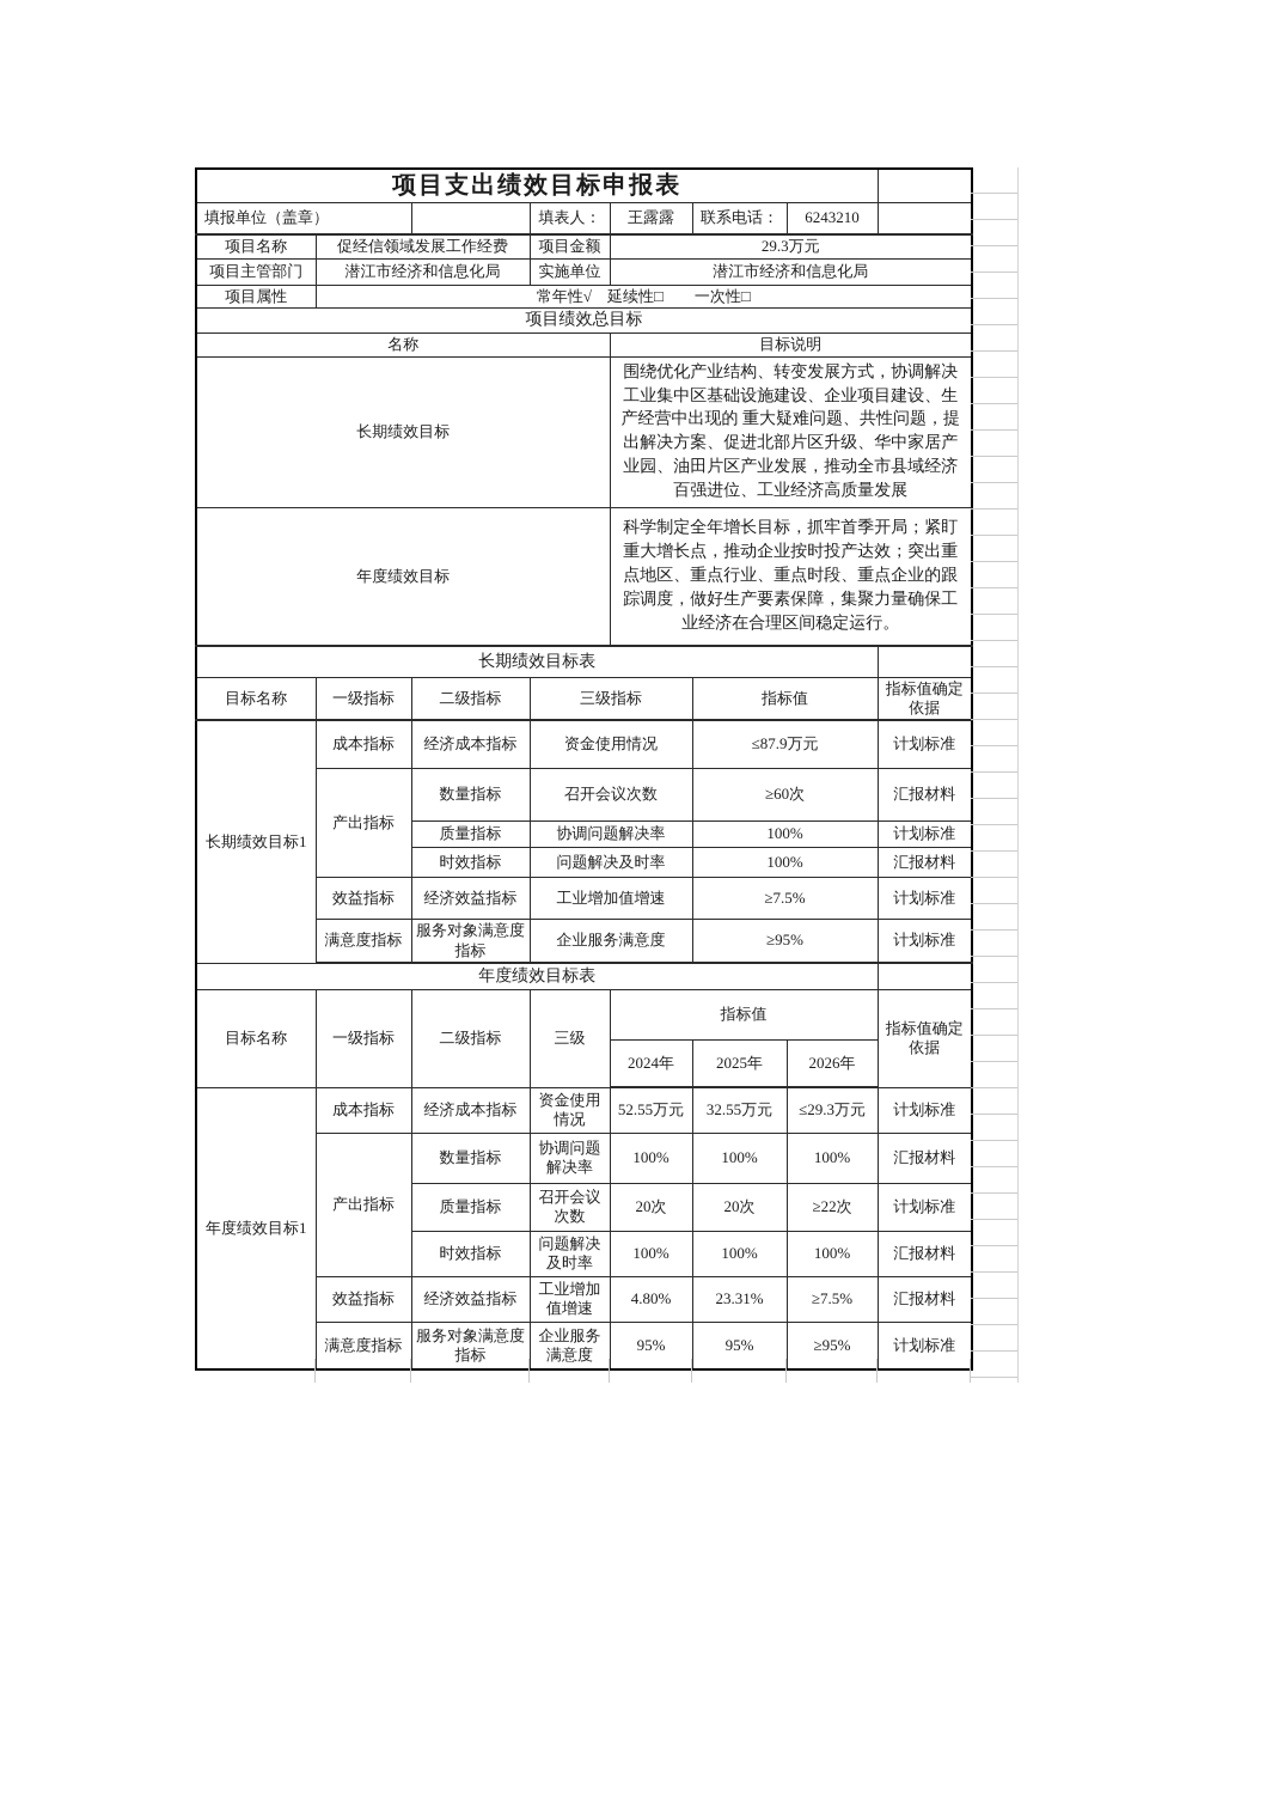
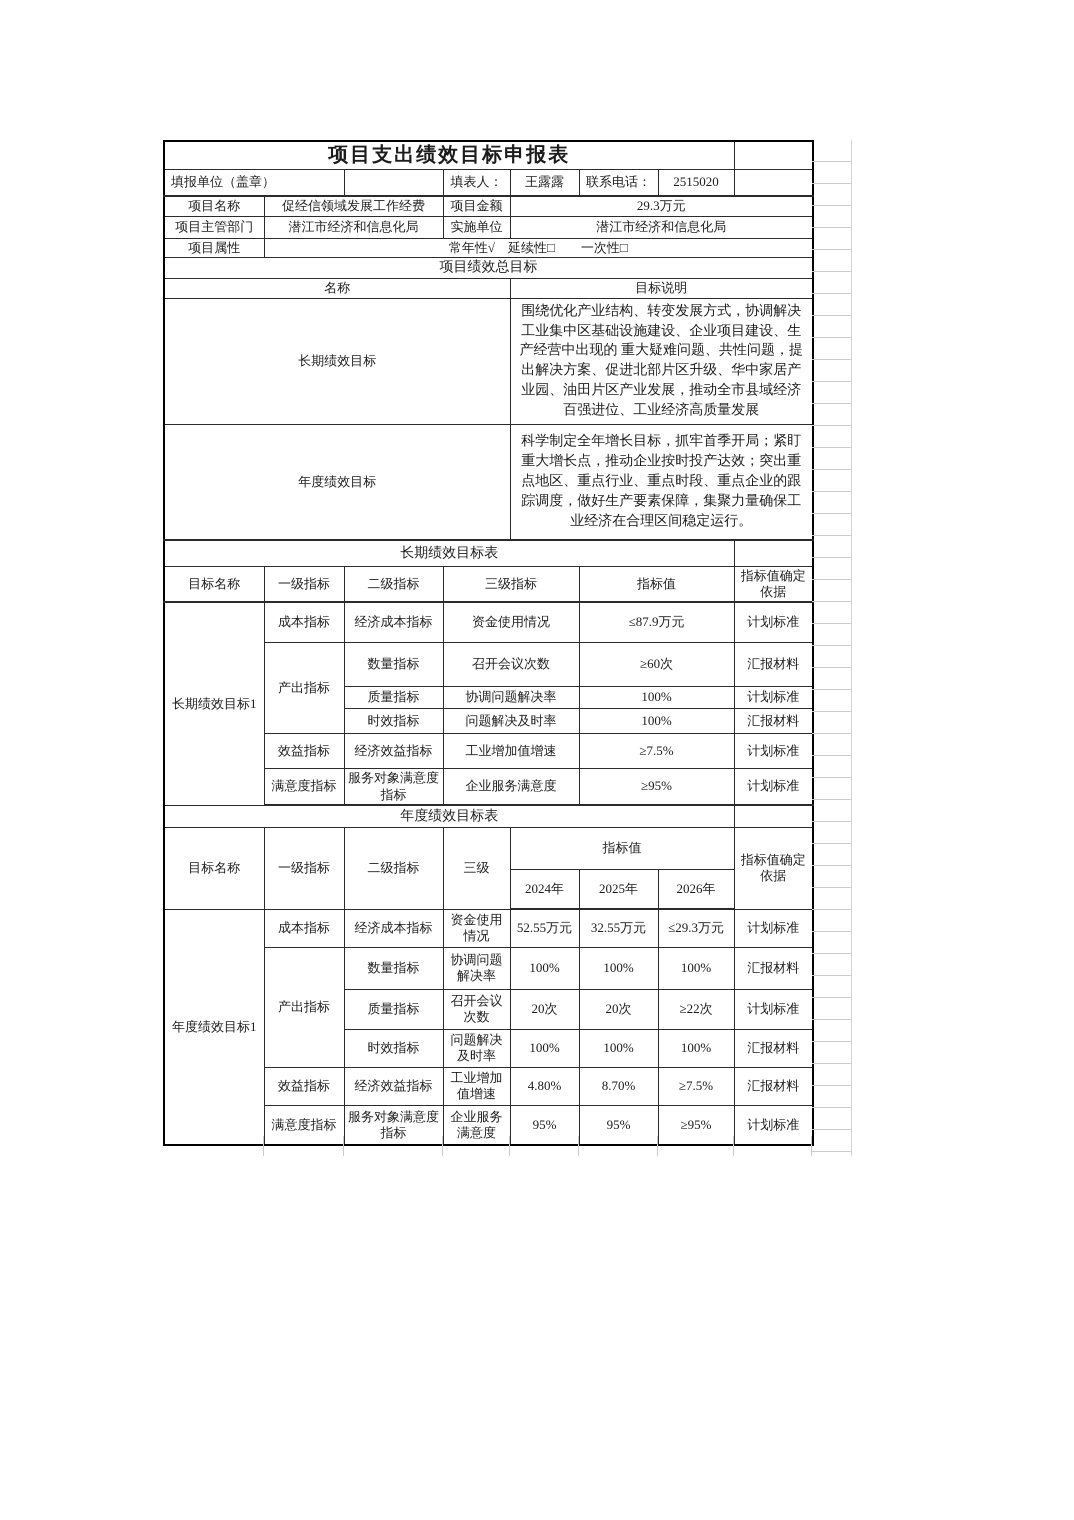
  项目支出绩效目标申报表
- 填报单位（盖章）		填表人：	王露露	联系电话：	6243210
+ 填报单位（盖章）		填表人：	王露露	联系电话：	2515020
  项目名称	促经信领域发展工作经费	项目金额	29.3万元
  项目主管部门	潜江市经济和信息化局	实施单位	潜江市经济和信息化局
  项目属性	常年性√ 延续性□ 一次性□
  项目绩效总目标
  名称	目标说明
  长期绩效目标	围绕优化产业结构、转变发展方式，协调解决工业集中区基础设施建设、企业项目建设、生产经营中出现的 重大疑难问题、共性问题，提出解决方案、促进北部片区升级、华中家居产业园、油田片区产业发展，推动全市县域经济百强进位、工业经济高质量发展
  年度绩效目标	科学制定全年增长目标，抓牢首季开局；紧盯重大增长点，推动企业按时投产达效；突出重点地区、重点行业、重点时段、重点企业的跟踪调度，做好生产要素保障，集聚力量确保工业经济在合理区间稳定运行。
  长期绩效目标表
  目标名称	一级指标	二级指标	三级指标	指标值	指标值确定依据
  长期绩效目标1	成本指标	经济成本指标	资金使用情况	≤87.9万元	计划标准
  产出指标	数量指标	召开会议次数	≥60次	汇报材料
  质量指标	协调问题解决率	100%	计划标准
  时效指标	问题解决及时率	100%	汇报材料
  效益指标	经济效益指标	工业增加值增速	≥7.5%	计划标准
  满意度指标	服务对象满意度指标	企业服务满意度	≥95%	计划标准
  年度绩效目标表
  目标名称	一级指标	二级指标	三级	指标值	指标值确定依据
  2024年	2025年	2026年
  年度绩效目标1	成本指标	经济成本指标	资金使用情况	52.55万元	32.55万元	≤29.3万元	计划标准
  产出指标	数量指标	协调问题解决率	100%	100%	100%	汇报材料
  质量指标	召开会议次数	20次	20次	≥22次	计划标准
  时效指标	问题解决及时率	100%	100%	100%	汇报材料
- 效益指标	经济效益指标	工业增加值增速	4.80%	23.31%	≥7.5%	汇报材料
+ 效益指标	经济效益指标	工业增加值增速	4.80%	8.70%	≥7.5%	汇报材料
  满意度指标	服务对象满意度指标	企业服务满意度	95%	95%	≥95%	计划标准
